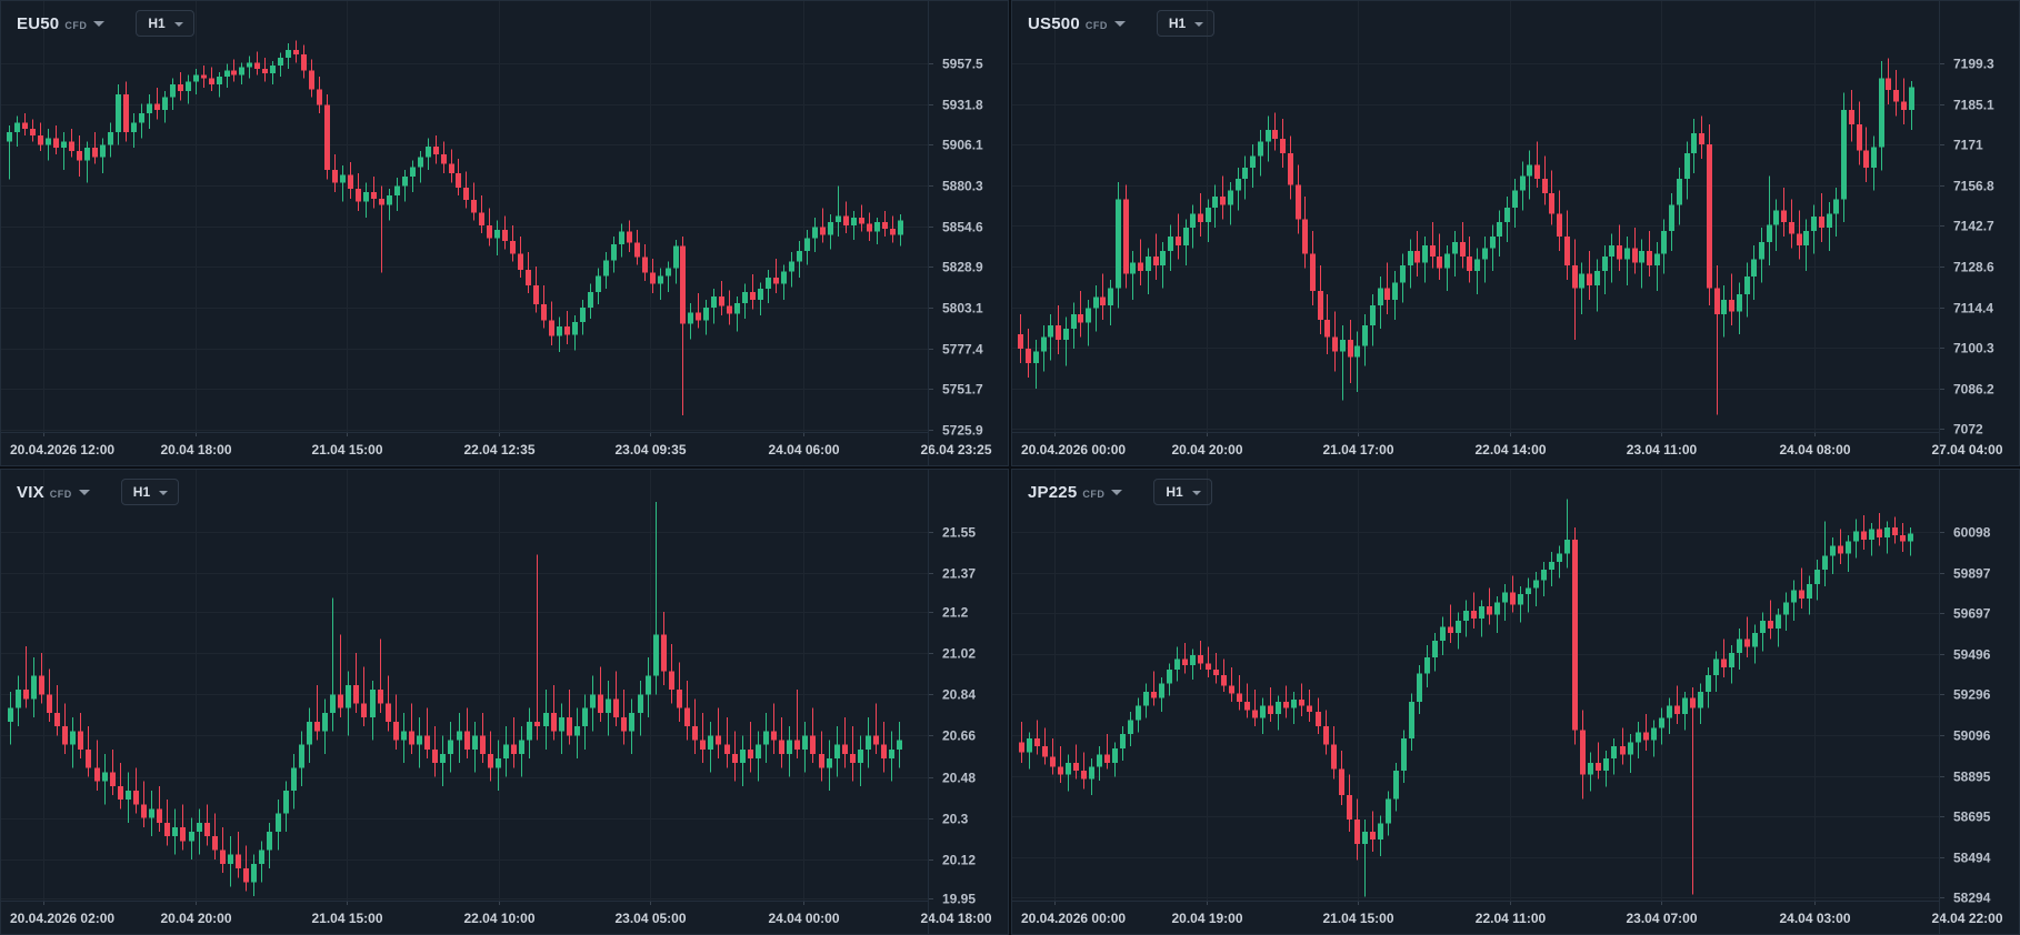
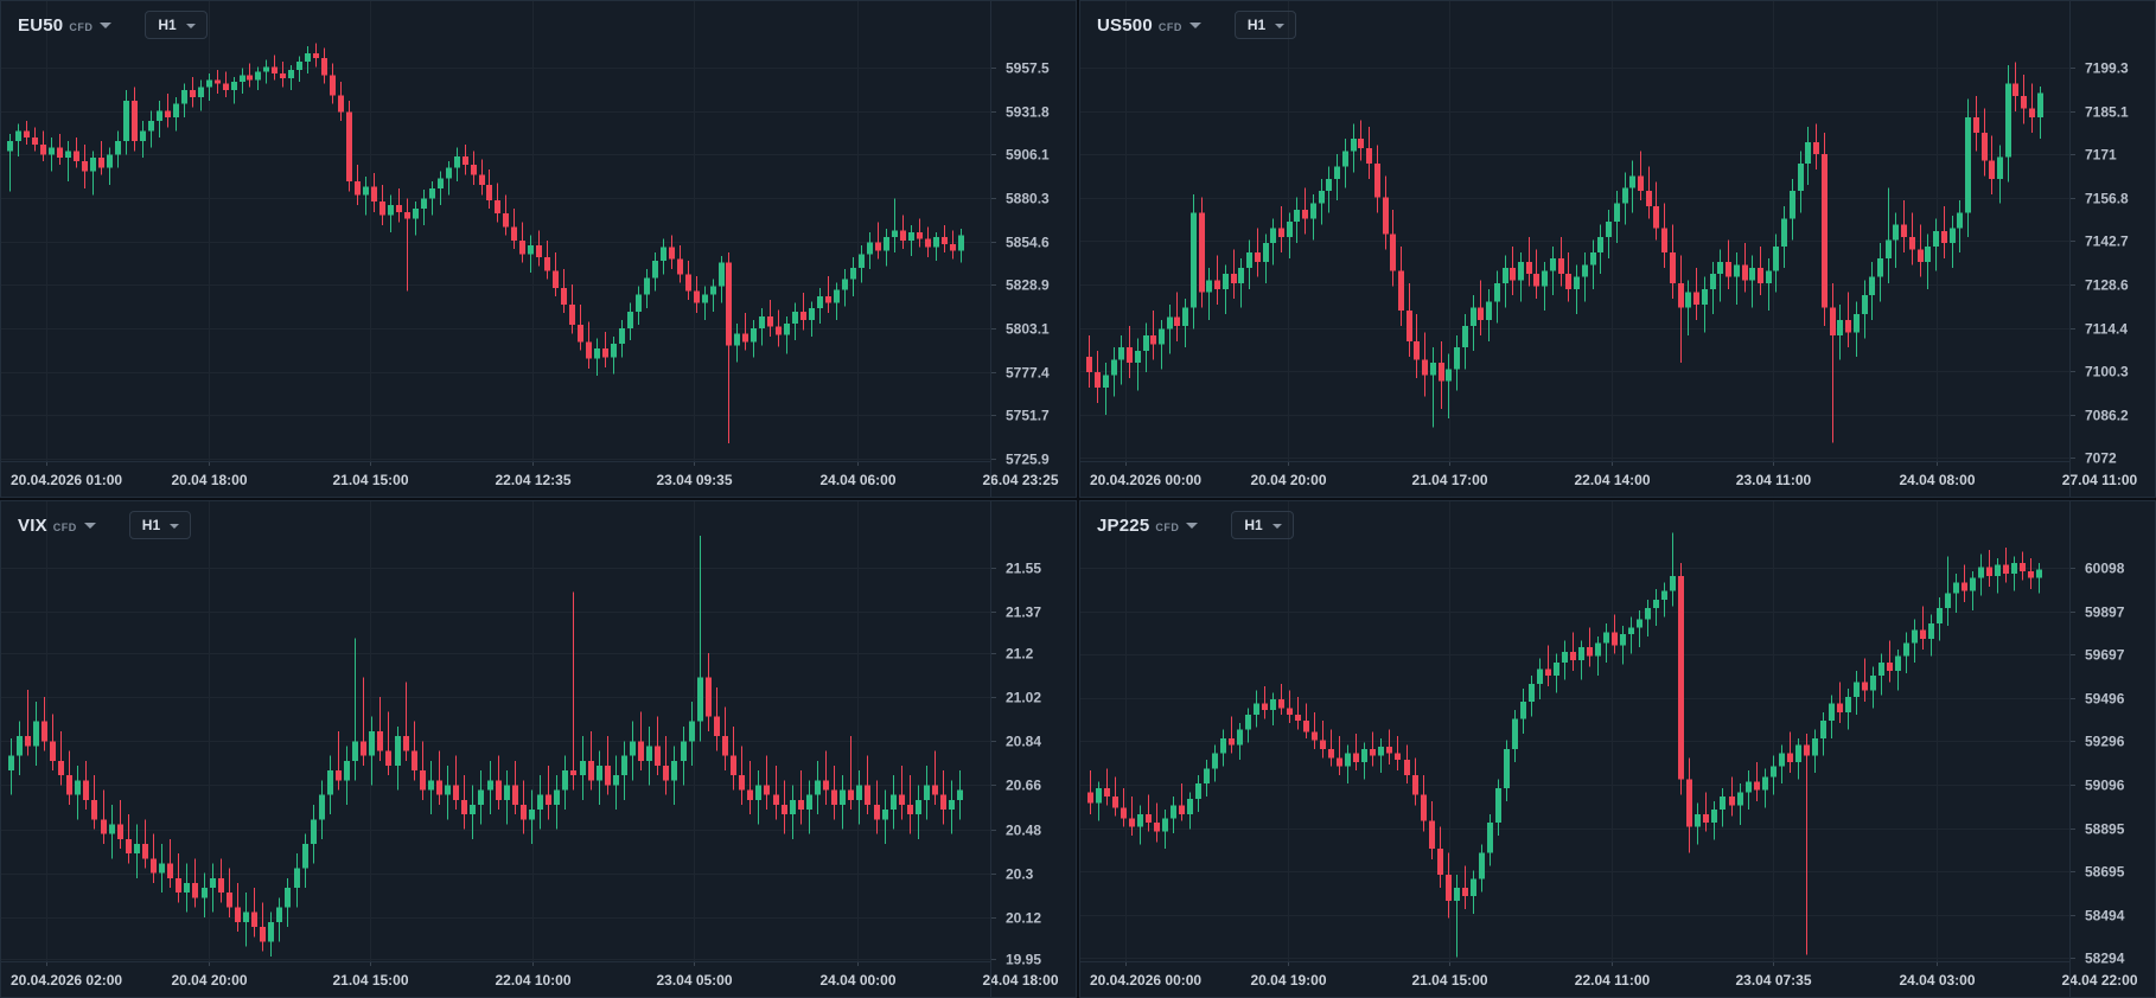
  5957.5
  5931.8
  5906.1
  5880.3
  5854.6
  5828.9
  5803.1
  5777.4
  5751.7
  5725.9
- 20.04.2026 12:00
+ 20.04.2026 01:00
  20.04 18:00
  21.04 15:00
  22.04 12:35
  23.04 09:35
  24.04 06:00
  26.04 23:25
  EU50
  CFD
  H1
  7199.3
  7185.1
  7171
  7156.8
  7142.7
  7128.6
  7114.4
  7100.3
  7086.2
  7072
  20.04.2026 00:00
  20.04 20:00
  21.04 17:00
  22.04 14:00
  23.04 11:00
  24.04 08:00
- 27.04 04:00
+ 27.04 11:00
  US500
  CFD
  H1
  21.55
  21.37
  21.2
  21.02
  20.84
  20.66
  20.48
  20.3
  20.12
  19.95
  20.04.2026 02:00
  20.04 20:00
  21.04 15:00
  22.04 10:00
  23.04 05:00
  24.04 00:00
  24.04 18:00
  VIX
  CFD
  H1
  60098
  59897
  59697
  59496
  59296
  59096
  58895
  58695
  58494
  58294
  20.04.2026 00:00
  20.04 19:00
  21.04 15:00
  22.04 11:00
- 23.04 07:00
+ 23.04 07:35
  24.04 03:00
  24.04 22:00
  JP225
  CFD
  H1
